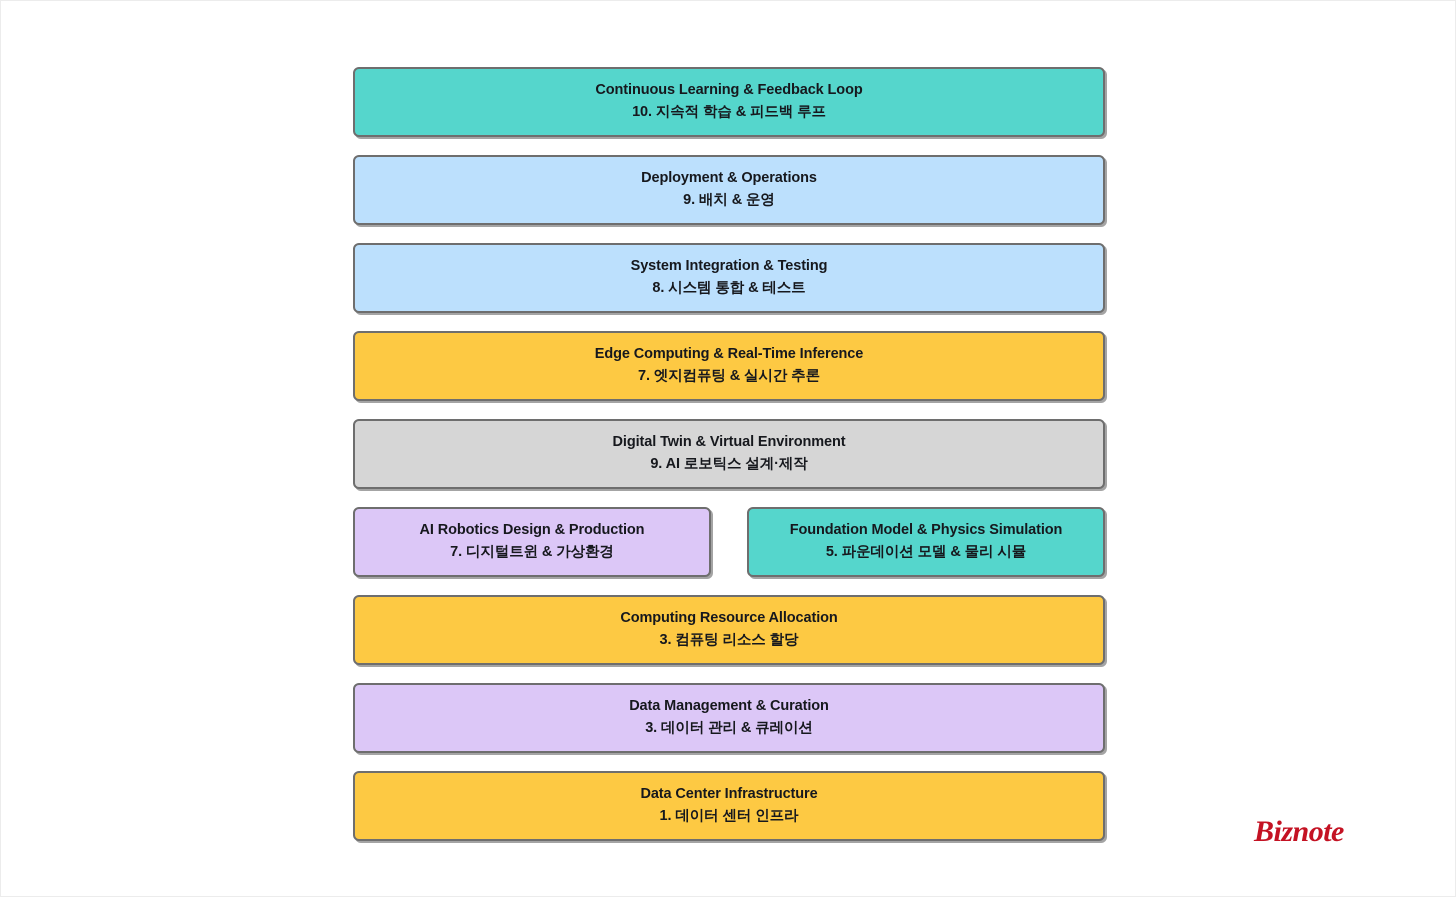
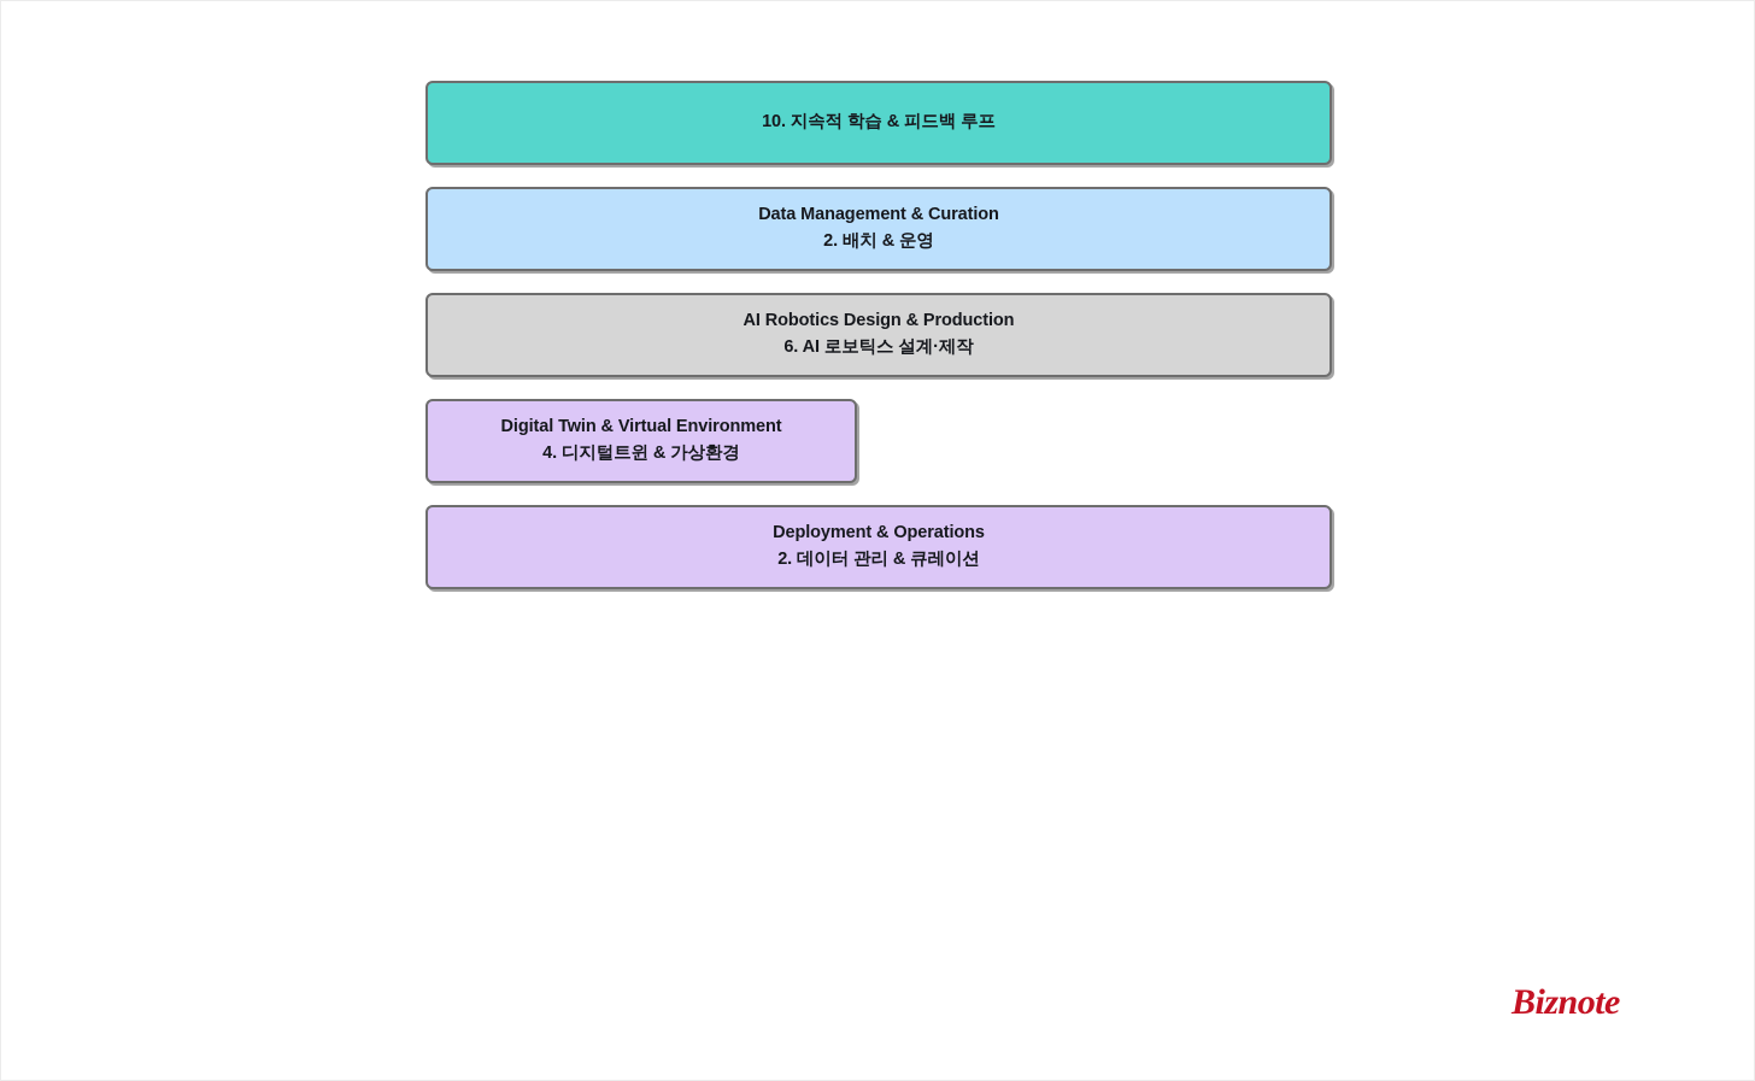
- Continuous Learning & Feedback Loop
  10. 지속적 학습 & 피드백 루프
- Deployment & Operations
+ Data Management & Curation
- 9. 배치 & 운영
+ 2. 배치 & 운영
- System Integration & Testing
- 8. 시스템 통합 & 테스트
- Edge Computing & Real-Time Inference
- 7. 엣지컴퓨팅 & 실시간 추론
- Digital Twin & Virtual Environment
+ AI Robotics Design & Production
- 9. AI 로보틱스 설계·제작
+ 6. AI 로보틱스 설계·제작
- AI Robotics Design & Production
+ Digital Twin & Virtual Environment
- 7. 디지털트윈 & 가상환경
+ 4. 디지털트윈 & 가상환경
- Foundation Model & Physics Simulation
- 5. 파운데이션 모델 & 물리 시뮬
- Computing Resource Allocation
- 3. 컴퓨팅 리소스 할당
- Data Management & Curation
+ Deployment & Operations
- 3. 데이터 관리 & 큐레이션
+ 2. 데이터 관리 & 큐레이션
- Data Center Infrastructure
- 1. 데이터 센터 인프라
  Biznote
